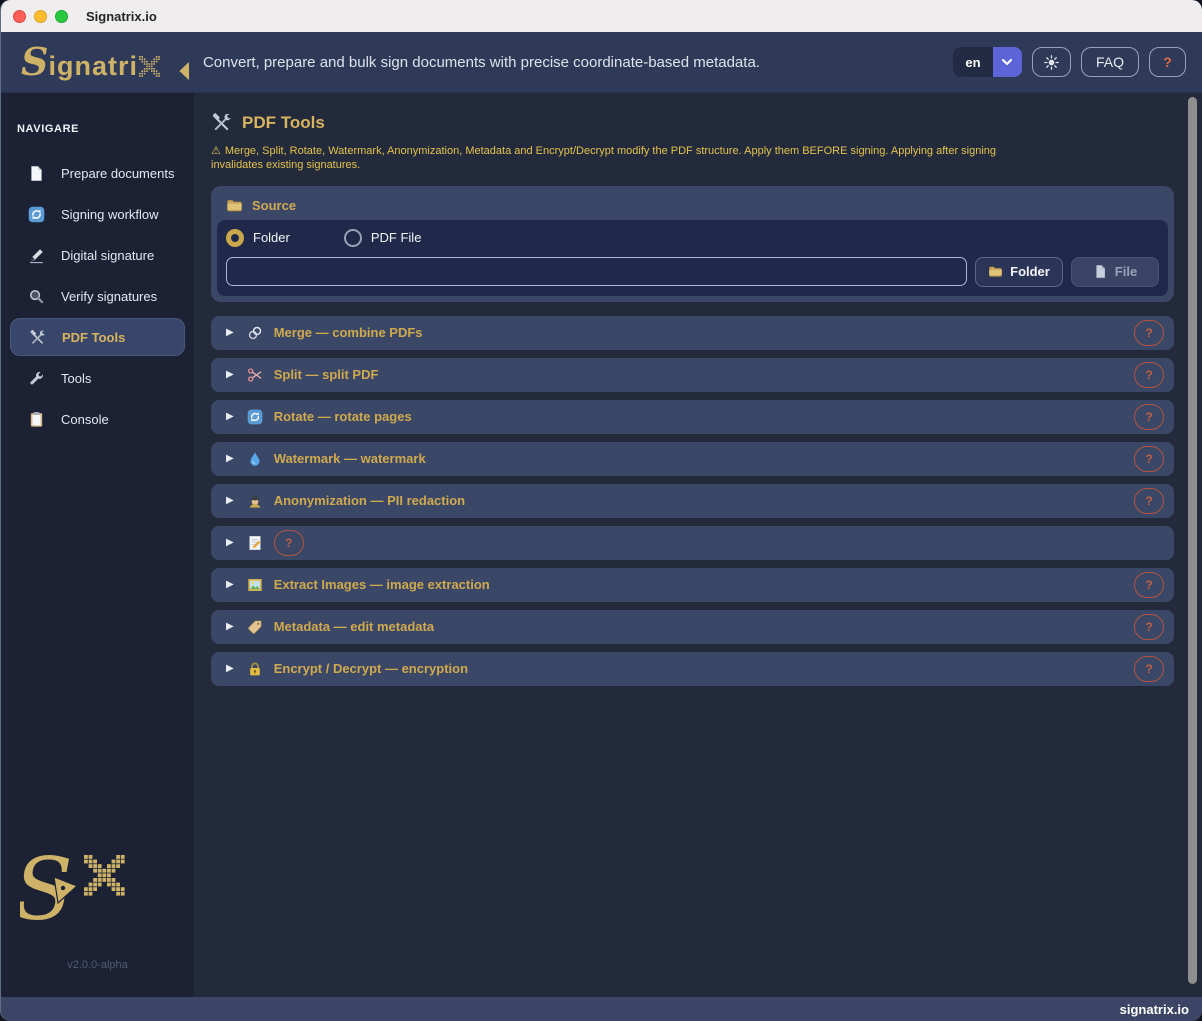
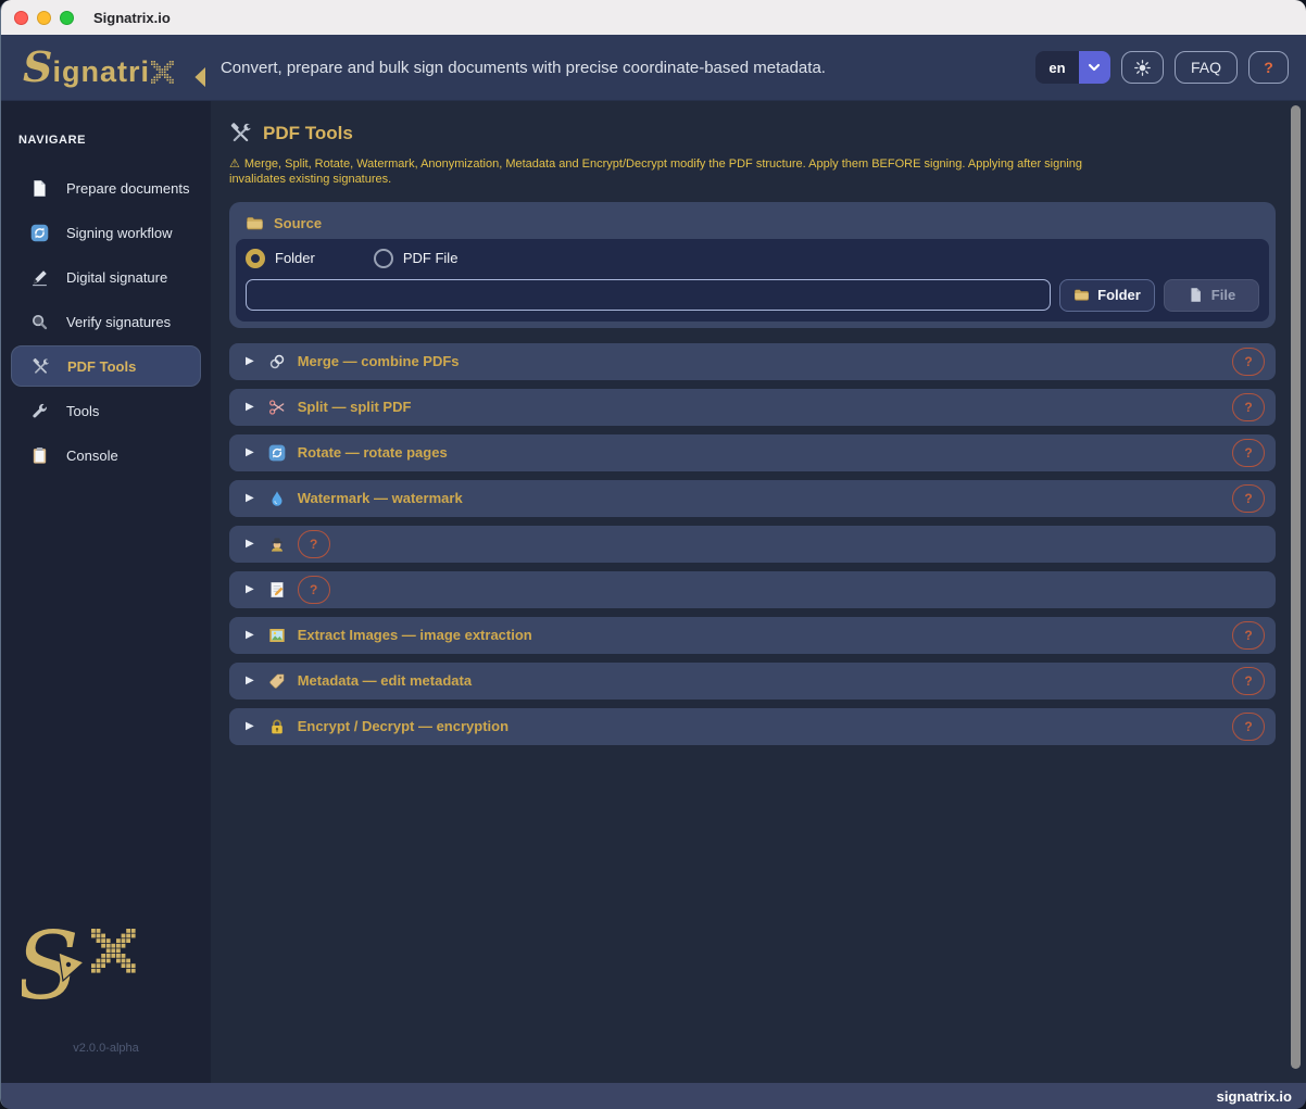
  Signatrix.io
  S
  ignatri
  Convert, prepare and bulk sign documents with precise coordinate-based metadata.
  en
  FAQ
  ?
  NAVIGARE
  Prepare documents
  Signing workflow
  Digital signature
  Verify signatures
  PDF Tools
  Tools
  Console
  S
  v2.0.0-alpha
  PDF Tools
  ⚠ Merge, Split, Rotate, Watermark, Anonymization, Metadata and Encrypt/Decrypt modify the PDF structure. Apply them BEFORE signing. Applying after signing invalidates existing signatures.
  Source
  Folder
  PDF File
  Folder
  File
  ▶
  Merge — combine PDFs
  ?
  ▶
  Split — split PDF
  ?
  ▶
  Rotate — rotate pages
  ?
  ▶
  Watermark — watermark
  ?
  ▶
- Anonymization — PII redaction
  ?
  ▶
  ?
  ▶
  Extract Images — image extraction
  ?
  ▶
  Metadata — edit metadata
  ?
  ▶
  Encrypt / Decrypt — encryption
  ?
  signatrix.io
